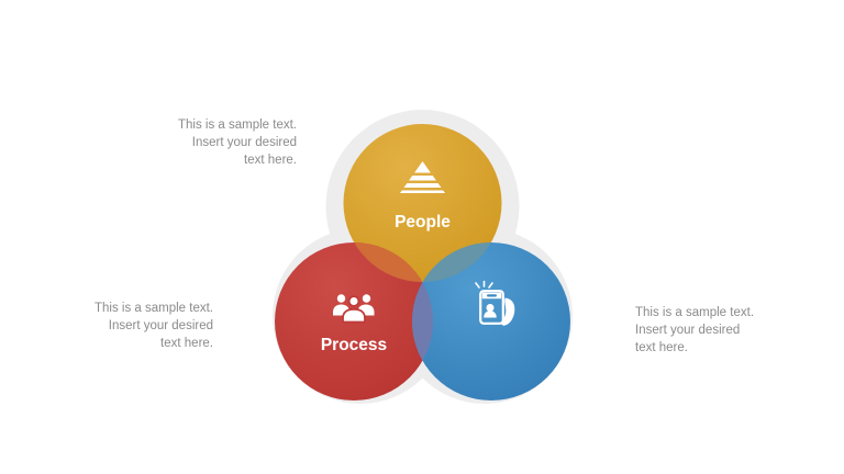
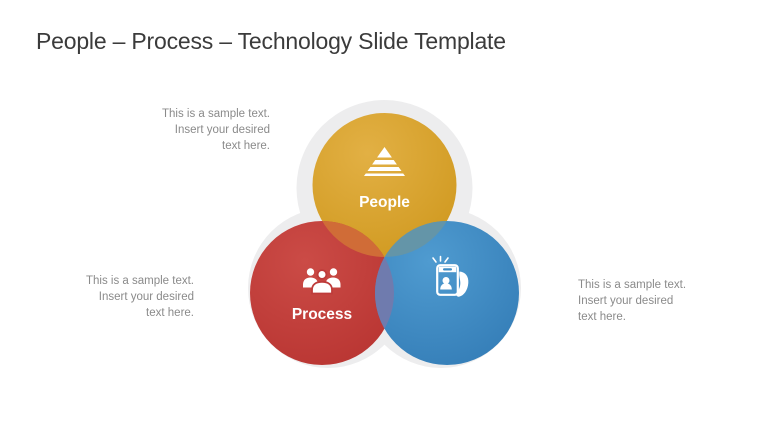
+ People – Process – Technology Slide Template
  This is a sample text.
  Insert your desired
  text here.
  This is a sample text.
  Insert your desired
  text here.
  This is a sample text.
  Insert your desired
  text here.
  People
  Process
